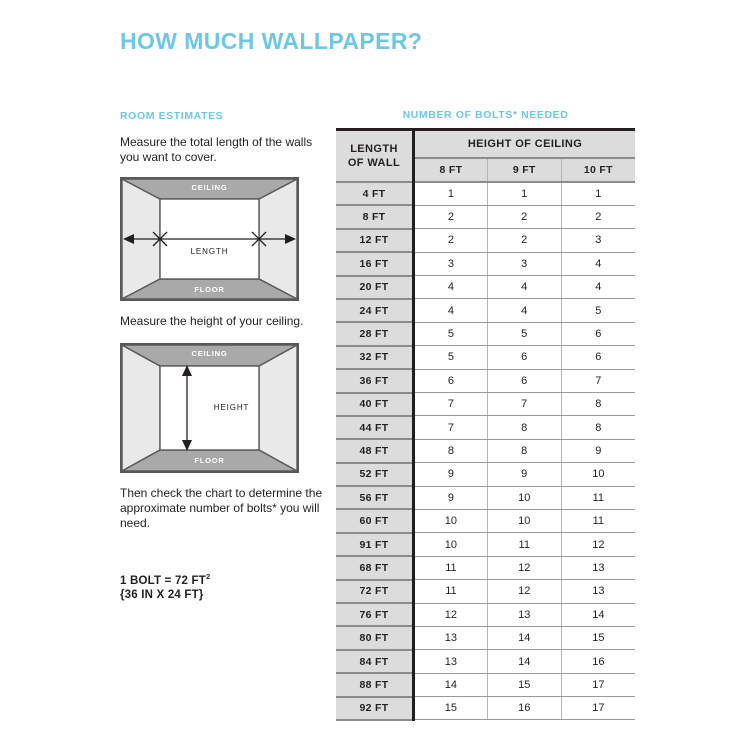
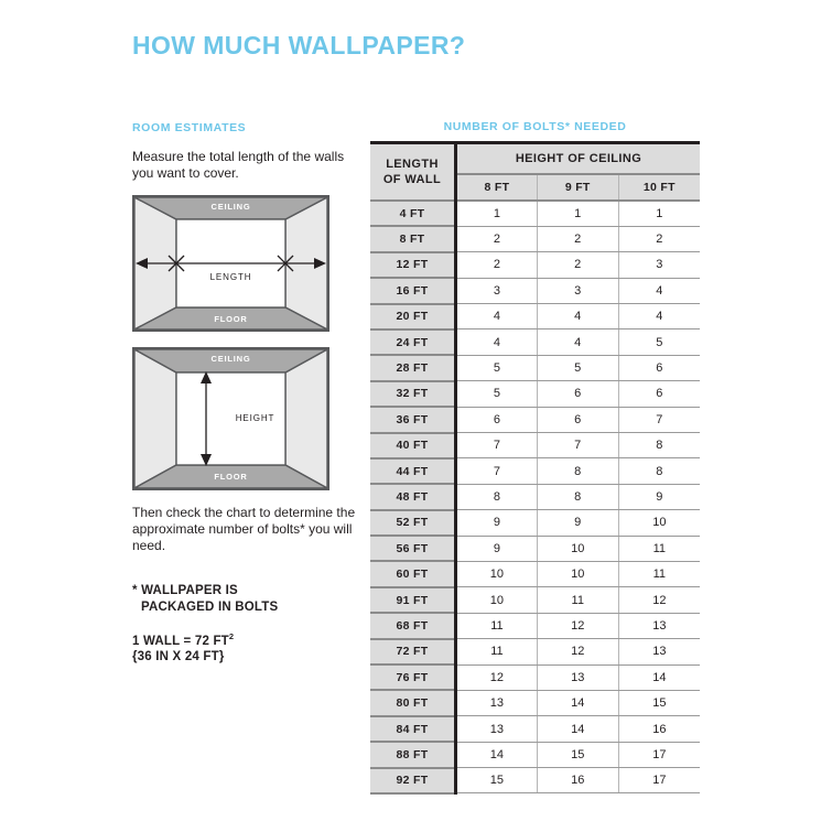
  HOW MUCH WALLPAPER?
  ROOM ESTIMATES
  Measure the total length of the walls you want to cover.
  CEILING
  FLOOR
  LENGTH
- Measure the height of your ceiling.
  CEILING
  FLOOR
  HEIGHT
  Then check the chart to determine the approximate number of bolts* you will need.
+ * WALLPAPER IS
+ PACKAGED IN BOLTS
- 1 BOLT = 72 FT2
+ 1 WALL = 72 FT2
  {36 IN X 24 FT}
  NUMBER OF BOLTS* NEEDED
  LENGTH OF WALL	HEIGHT OF CEILING
  8 FT	9 FT	10 FT
  4 FT	1	1	1
  8 FT	2	2	2
  12 FT	2	2	3
  16 FT	3	3	4
  20 FT	4	4	4
  24 FT	4	4	5
  28 FT	5	5	6
  32 FT	5	6	6
  36 FT	6	6	7
  40 FT	7	7	8
  44 FT	7	8	8
  48 FT	8	8	9
  52 FT	9	9	10
  56 FT	9	10	11
  60 FT	10	10	11
  91 FT	10	11	12
  68 FT	11	12	13
  72 FT	11	12	13
  76 FT	12	13	14
  80 FT	13	14	15
  84 FT	13	14	16
  88 FT	14	15	17
  92 FT	15	16	17
